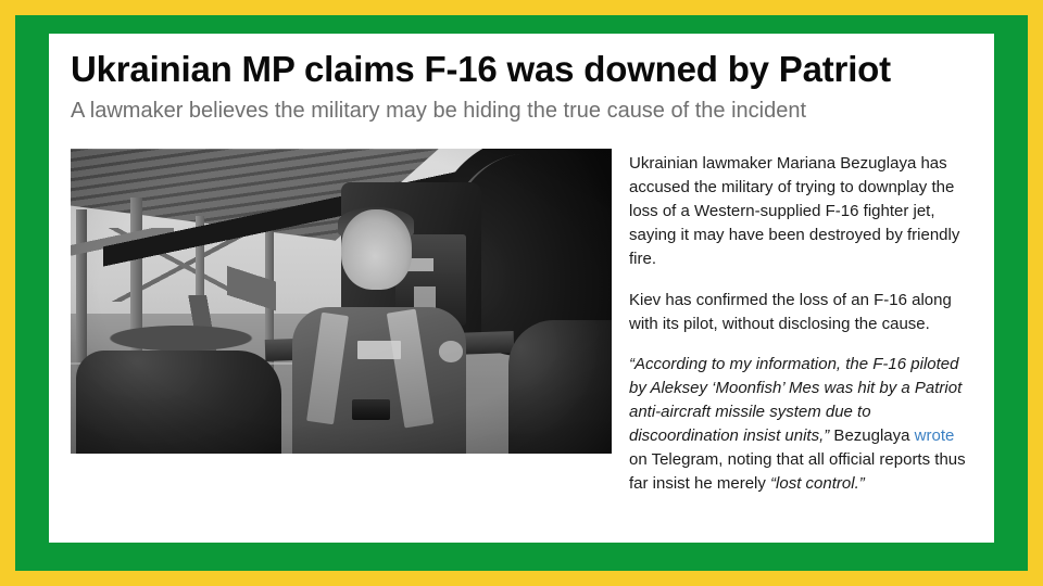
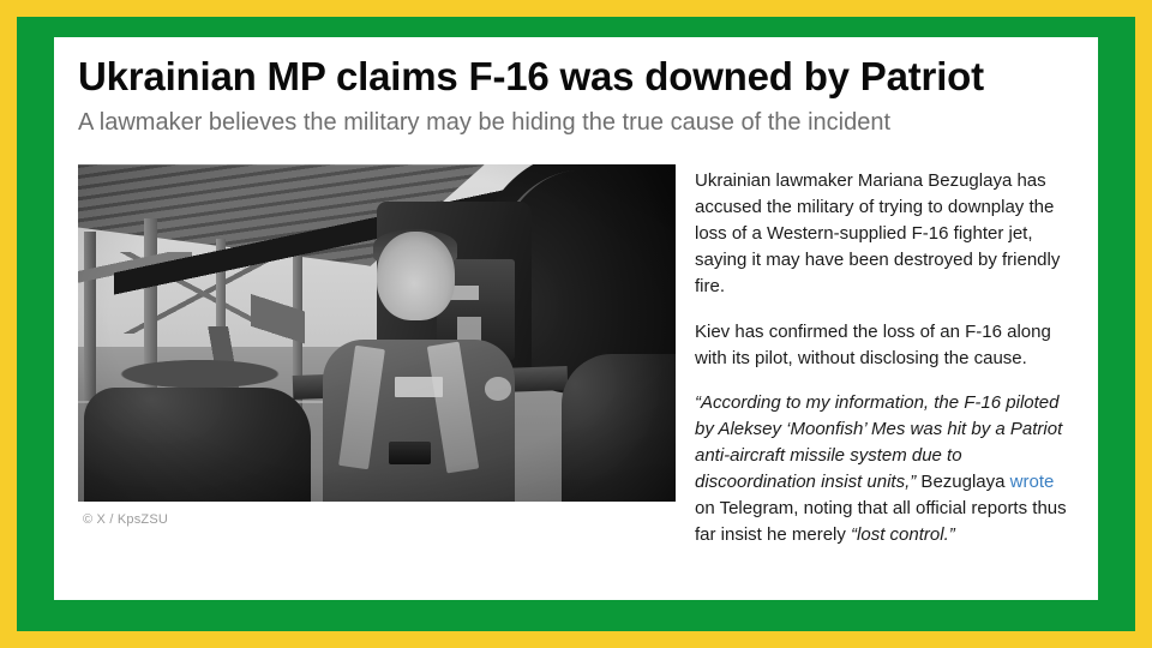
  Ukrainian MP claims F-16 was downed by Patriot
  A lawmaker believes the military may be hiding the true cause of the incident
+ © X / KpsZSU
  Ukrainian lawmaker Mariana Bezuglaya has accused the military of trying to downplay the loss of a Western-supplied F-16 fighter jet, saying it may have been destroyed by friendly fire.
  Kiev has confirmed the loss of an F-16 along with its pilot, without disclosing the cause.
  “According to my information, the F-16 piloted by Aleksey ‘Moonfish’ Mes was hit by a Patriot anti-aircraft missile system due to discoordination insist units,” Bezuglaya wrote on Telegram, noting that all official reports thus far insist he merely “lost control.”
